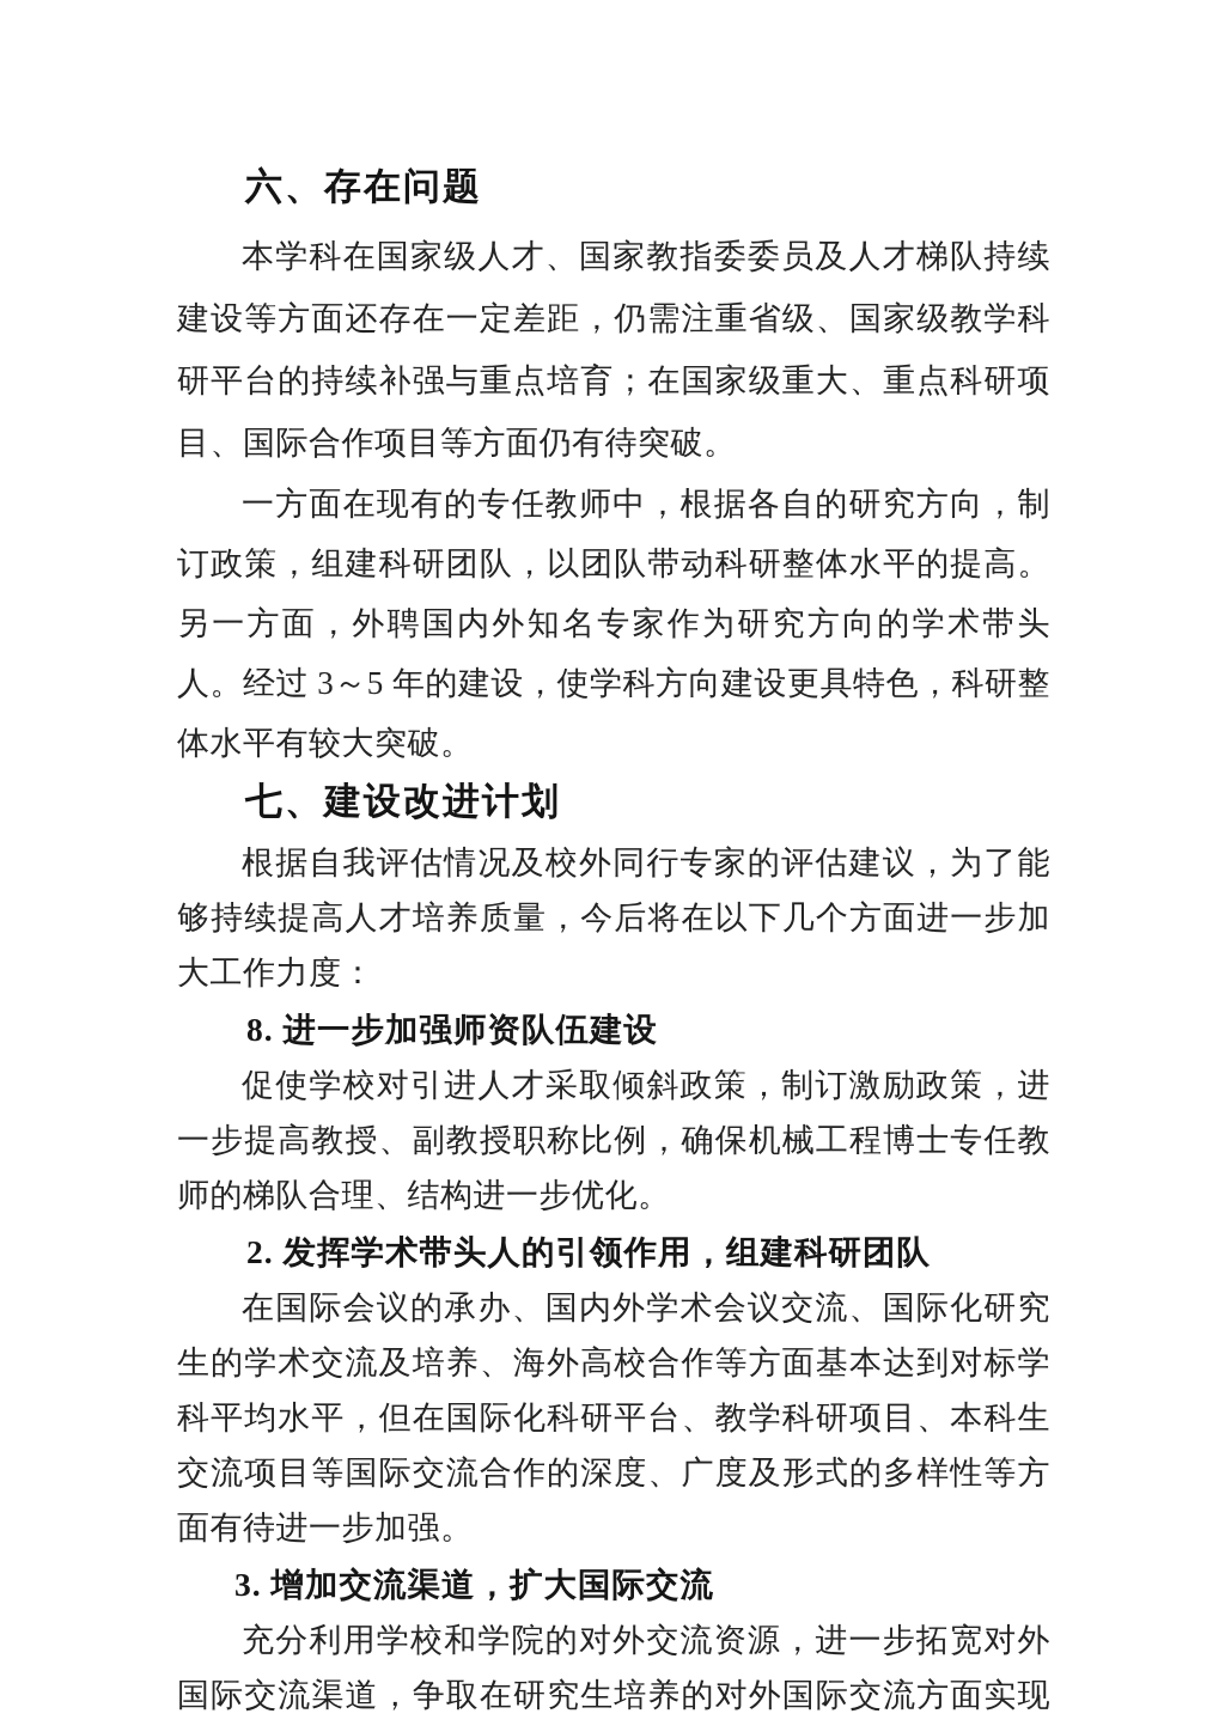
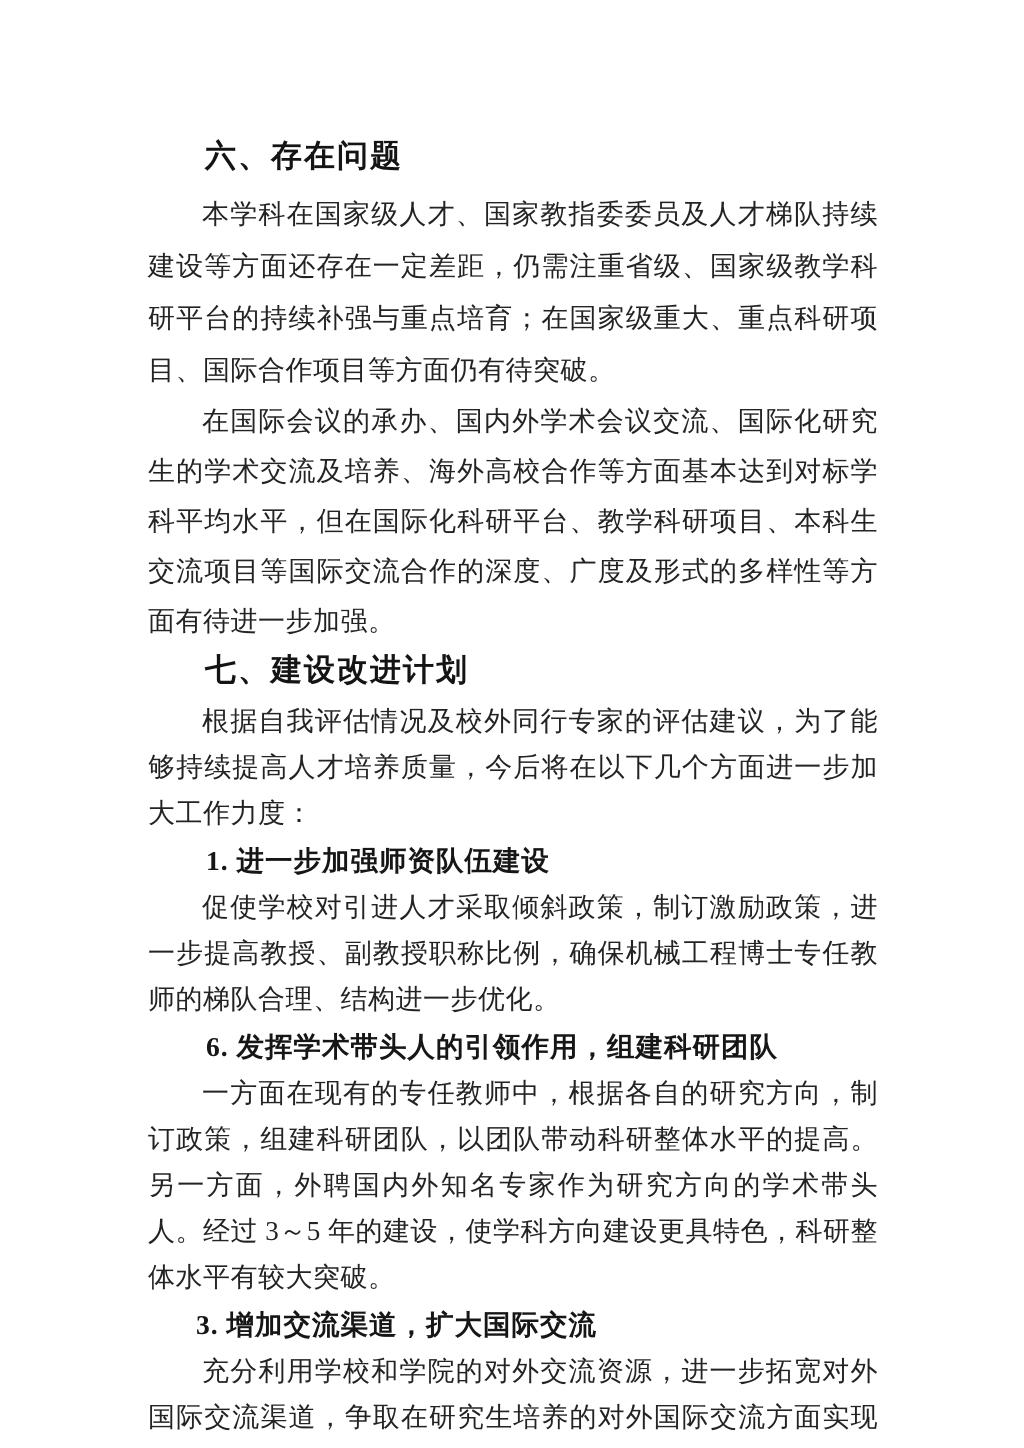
  六、存在问题
  本学科在国家级人才、国家教指委委员及人才梯队持续建设等方面还存在一定差距，仍需注重省级、国家级教学科研平台的持续补强与重点培育；在国家级重大、重点科研项目、国际合作项目等方面仍有待突破。
- 一方面在现有的专任教师中，根据各自的研究方向，制订政策，组建科研团队，以团队带动科研整体水平的提高。另一方面，外聘国内外知名专家作为研究方向的学术带头人。经过 3～5 年的建设，使学科方向建设更具特色，科研整体水平有较大突破。
+ 在国际会议的承办、国内外学术会议交流、国际化研究生的学术交流及培养、海外高校合作等方面基本达到对标学科平均水平，但在国际化科研平台、教学科研项目、本科生交流项目等国际交流合作的深度、广度及形式的多样性等方面有待进一步加强。
  七、建设改进计划
  根据自我评估情况及校外同行专家的评估建议，为了能够持续提高人才培养质量，今后将在以下几个方面进一步加大工作力度：
- 8. 进一步加强师资队伍建设
+ 1. 进一步加强师资队伍建设
  促使学校对引进人才采取倾斜政策，制订激励政策，进一步提高教授、副教授职称比例，确保机械工程博士专任教师的梯队合理、结构进一步优化。
- 2. 发挥学术带头人的引领作用，组建科研团队
+ 6. 发挥学术带头人的引领作用，组建科研团队
- 在国际会议的承办、国内外学术会议交流、国际化研究生的学术交流及培养、海外高校合作等方面基本达到对标学科平均水平，但在国际化科研平台、教学科研项目、本科生交流项目等国际交流合作的深度、广度及形式的多样性等方面有待进一步加强。
+ 一方面在现有的专任教师中，根据各自的研究方向，制订政策，组建科研团队，以团队带动科研整体水平的提高。另一方面，外聘国内外知名专家作为研究方向的学术带头人。经过 3～5 年的建设，使学科方向建设更具特色，科研整体水平有较大突破。
  3. 增加交流渠道，扩大国际交流
  充分利用学校和学院的对外交流资源，进一步拓宽对外国际交流渠道，争取在研究生培养的对外国际交流方面实现
